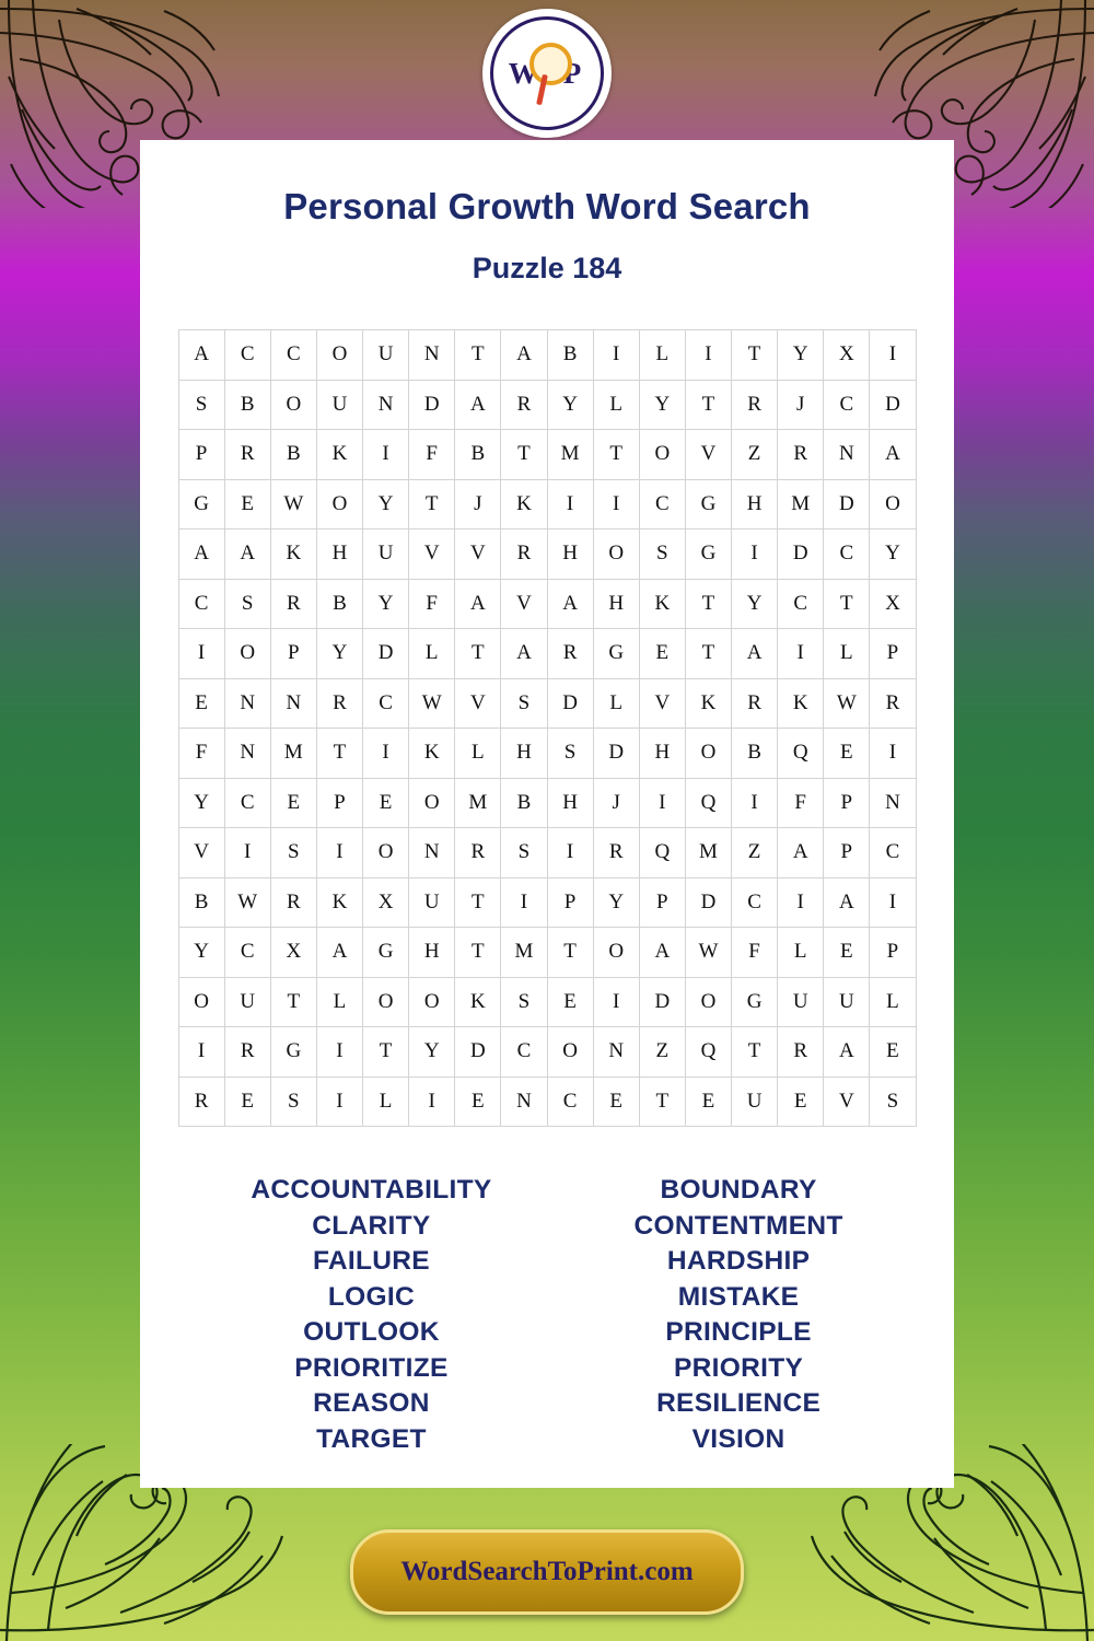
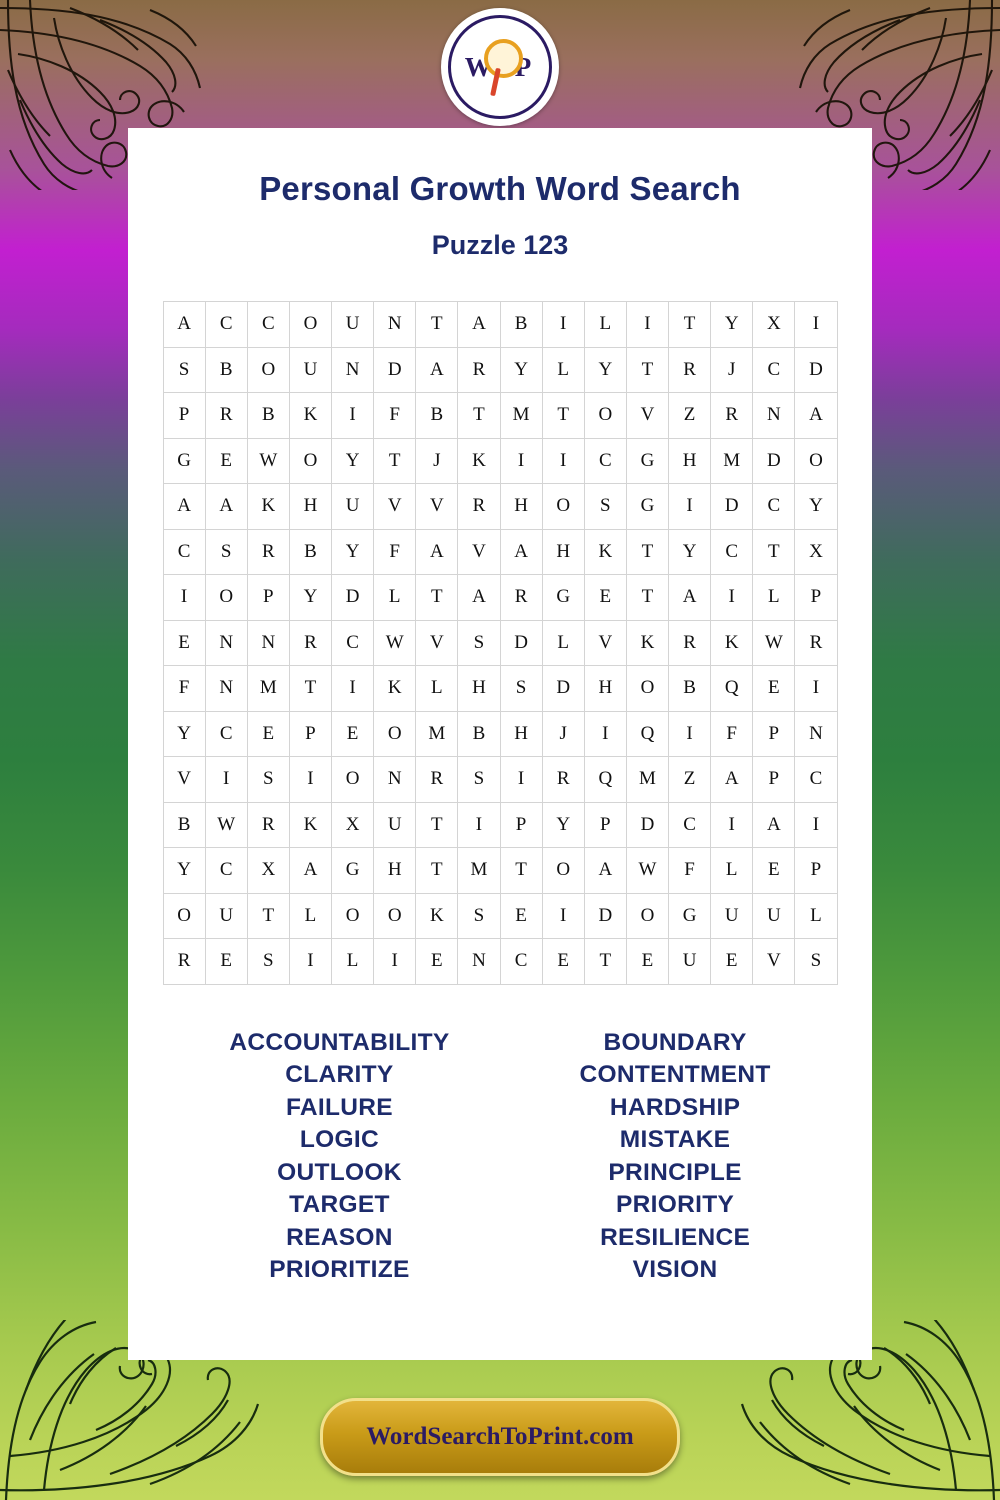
  Personal Growth Word Search
- Puzzle 184
+ Puzzle 123
  A	C	C	O	U	N	T	A	B	I	L	I	T	Y	X	I
  S	B	O	U	N	D	A	R	Y	L	Y	T	R	J	C	D
  P	R	B	K	I	F	B	T	M	T	O	V	Z	R	N	A
  G	E	W	O	Y	T	J	K	I	I	C	G	H	M	D	O
  A	A	K	H	U	V	V	R	H	O	S	G	I	D	C	Y
  C	S	R	B	Y	F	A	V	A	H	K	T	Y	C	T	X
  I	O	P	Y	D	L	T	A	R	G	E	T	A	I	L	P
  E	N	N	R	C	W	V	S	D	L	V	K	R	K	W	R
  F	N	M	T	I	K	L	H	S	D	H	O	B	Q	E	I
  Y	C	E	P	E	O	M	B	H	J	I	Q	I	F	P	N
  V	I	S	I	O	N	R	S	I	R	Q	M	Z	A	P	C
  B	W	R	K	X	U	T	I	P	Y	P	D	C	I	A	I
  Y	C	X	A	G	H	T	M	T	O	A	W	F	L	E	P
  O	U	T	L	O	O	K	S	E	I	D	O	G	U	U	L
- I	R	G	I	T	Y	D	C	O	N	Z	Q	T	R	A	E
  R	E	S	I	L	I	E	N	C	E	T	E	U	E	V	S
  ACCOUNTABILITY
  CLARITY
  FAILURE
  LOGIC
  OUTLOOK
- PRIORITIZE
+ TARGET
  REASON
- TARGET
+ PRIORITIZE
  BOUNDARY
  CONTENTMENT
  HARDSHIP
  MISTAKE
  PRINCIPLE
  PRIORITY
  RESILIENCE
  VISION
  WordSearchToPrint.com
